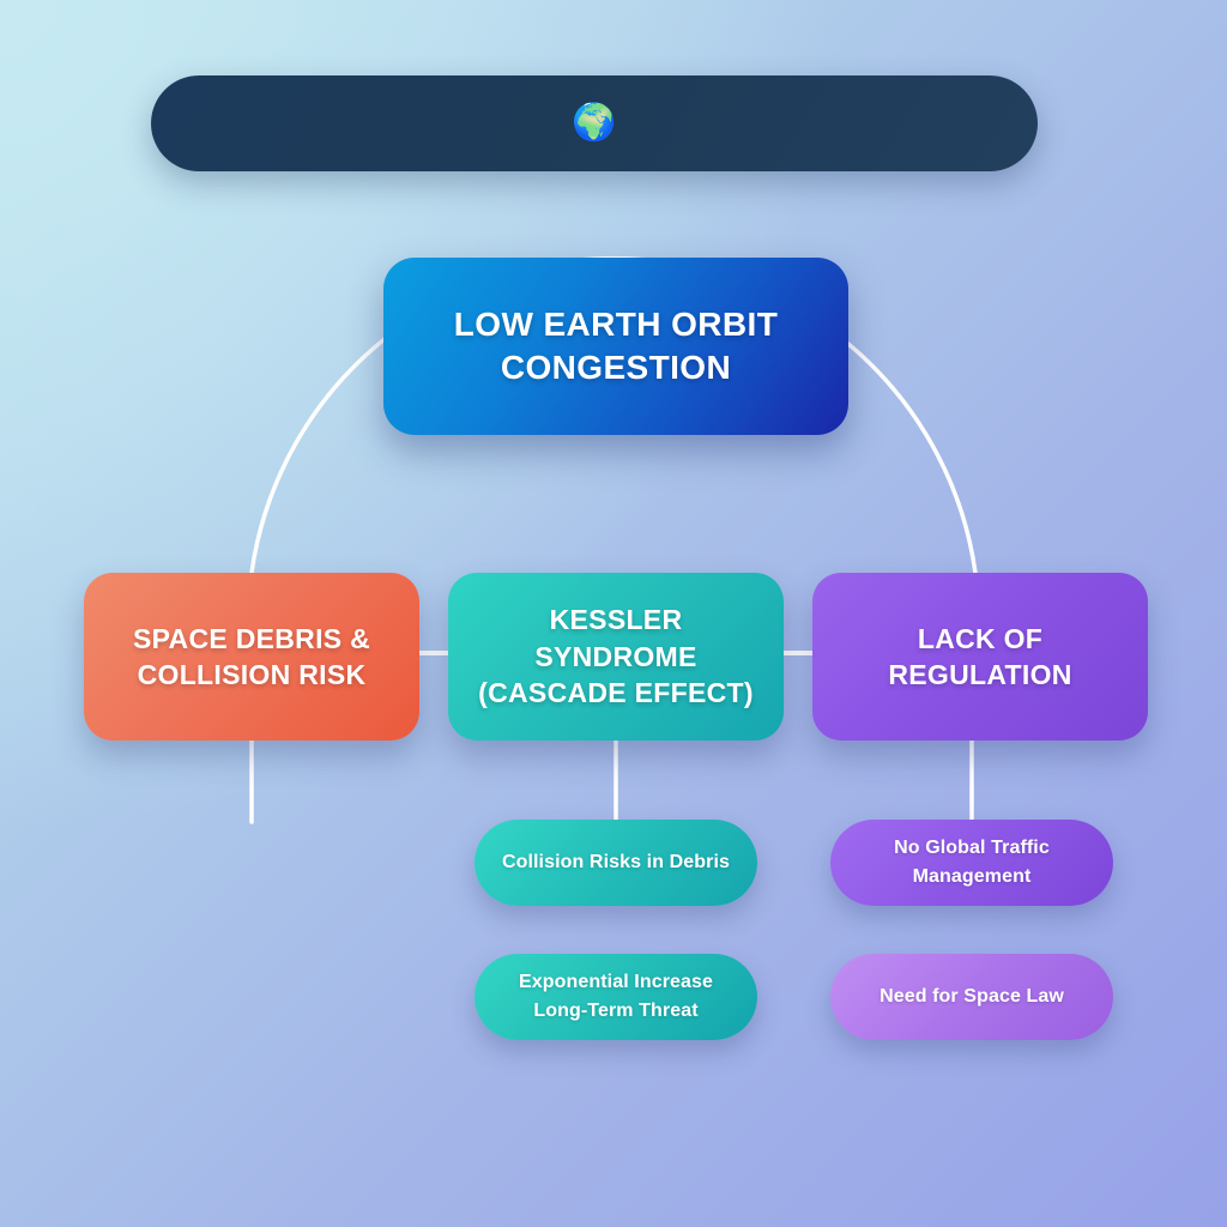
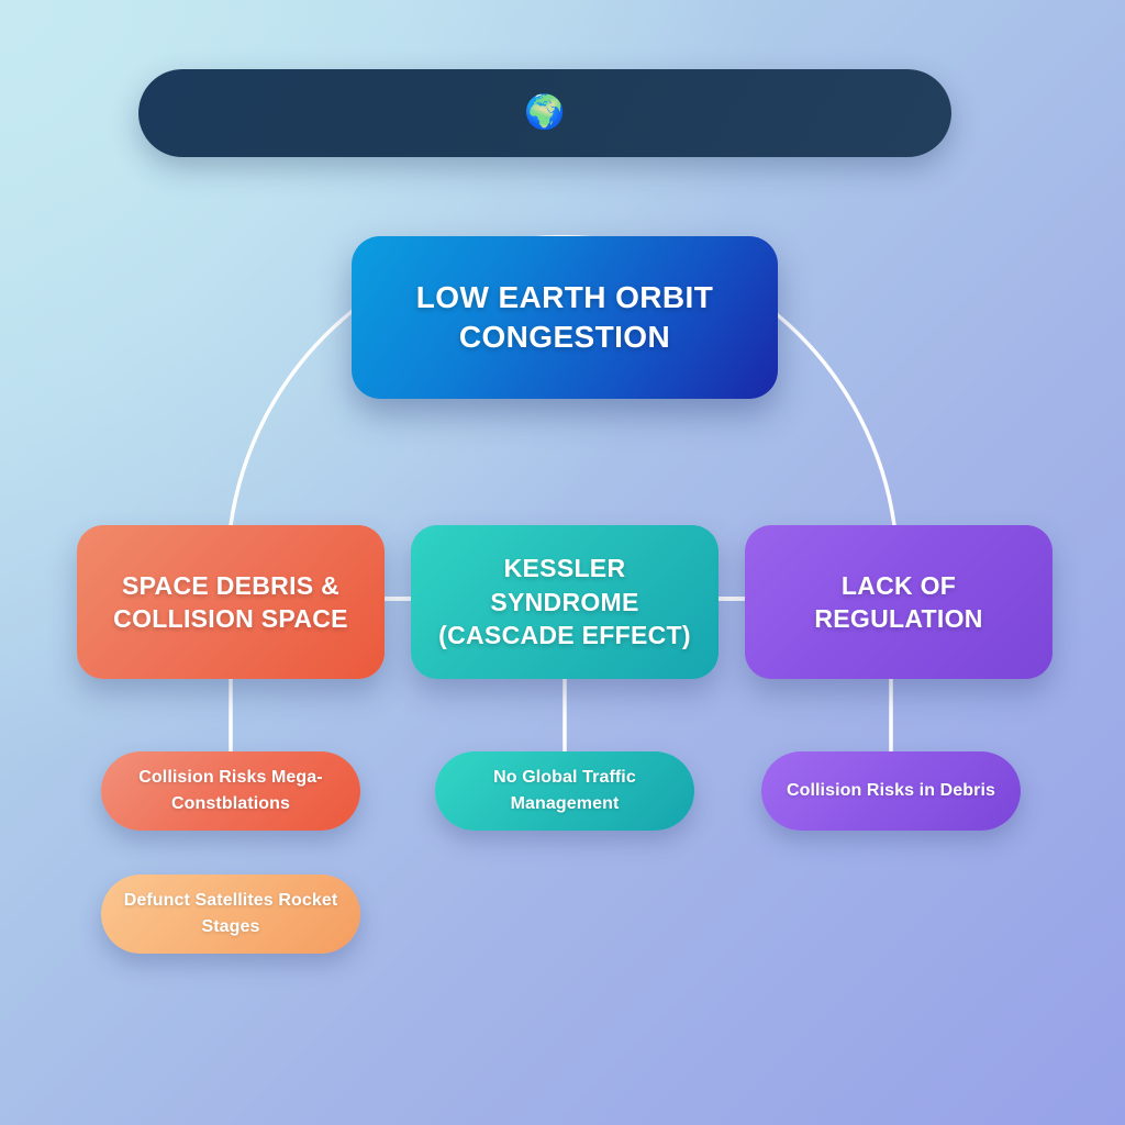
  🌍
  LOW EARTH ORBIT CONGESTION
- SPACE DEBRIS & COLLISION RISK
+ SPACE DEBRIS & COLLISION SPACE
  KESSLER SYNDROME (CASCADE EFFECT)
  LACK OF REGULATION
+ Collision Risks Mega-Constblations
+ Defunct Satellites Rocket Stages
- Collision Risks in Debris
+ No Global Traffic Management
- Exponential Increase Long-Term Threat
- No Global Traffic Management
+ Collision Risks in Debris
- Need for Space Law
